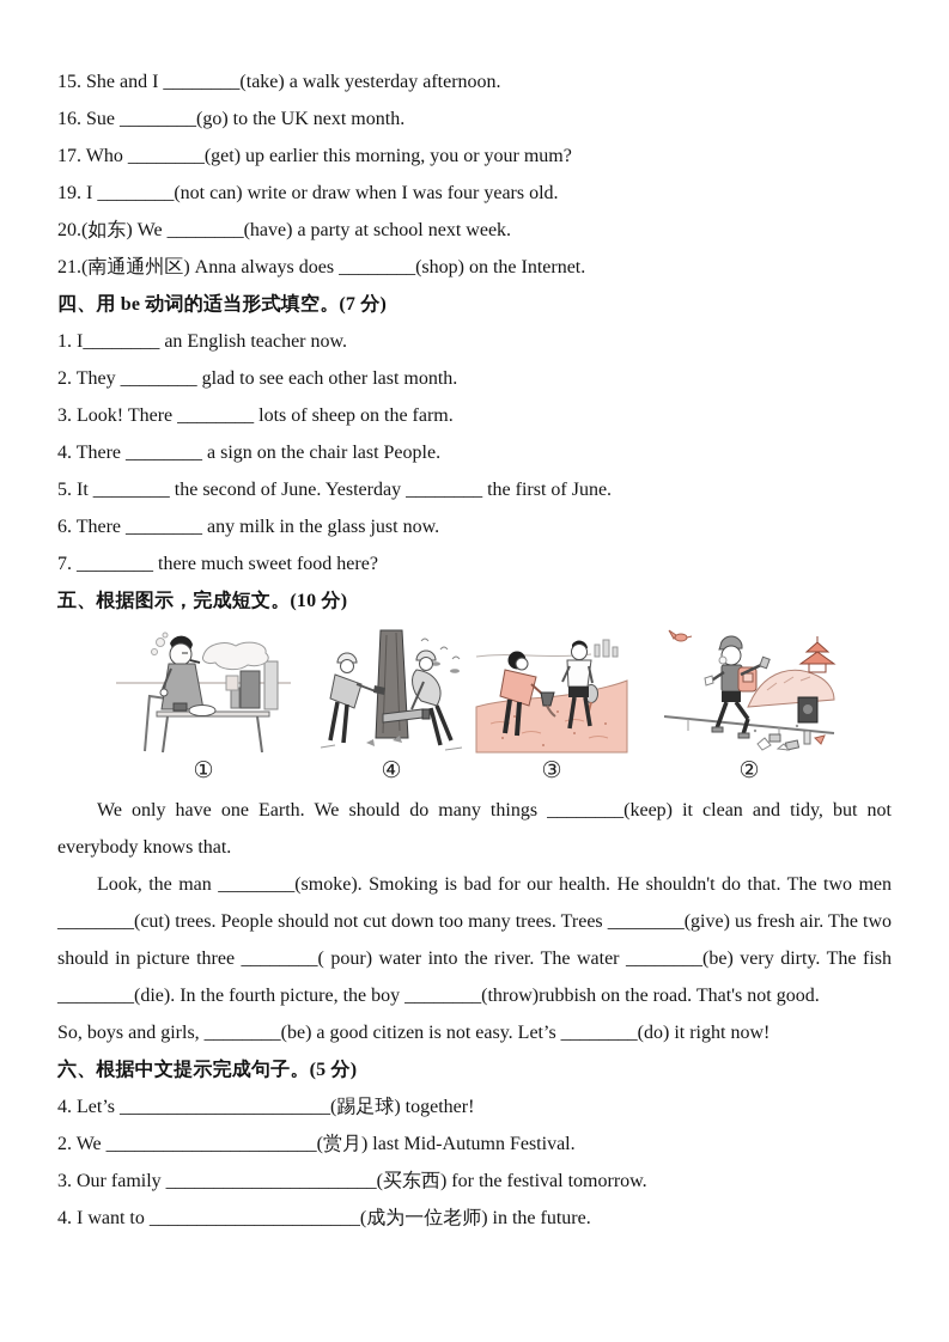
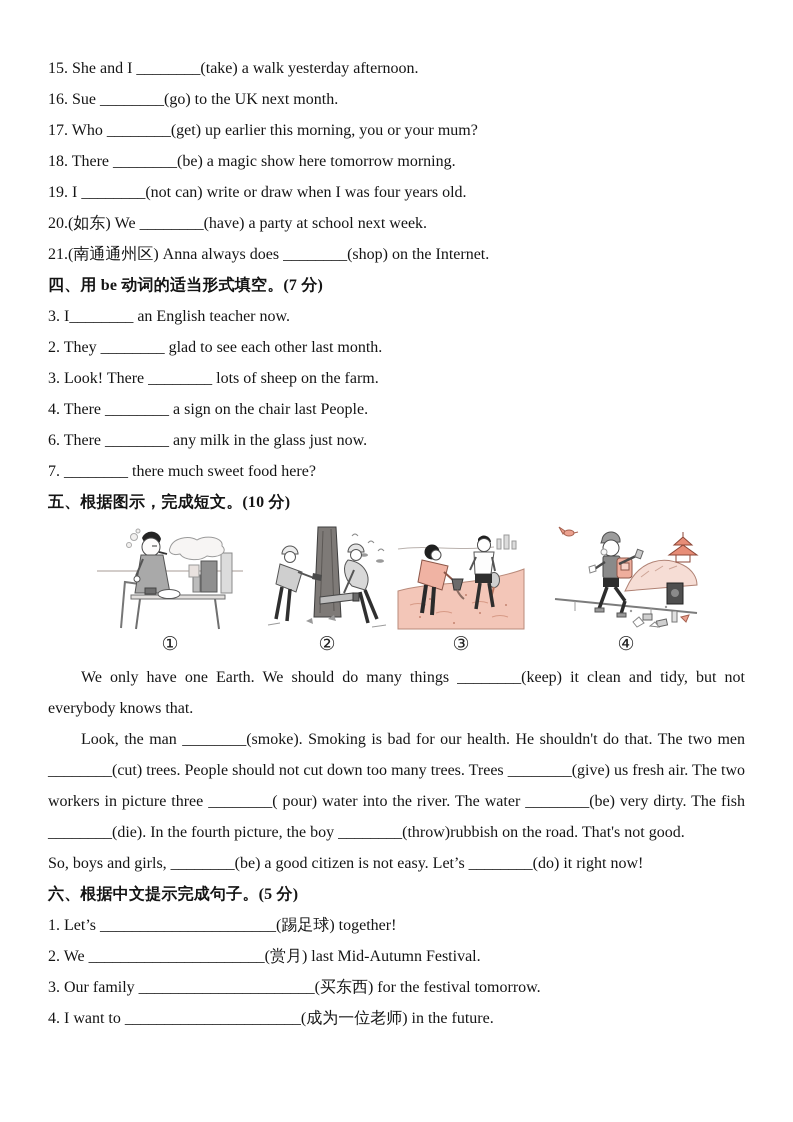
  15. She and I ________(take) a walk yesterday afternoon.
  16. Sue ________(go) to the UK next month.
  17. Who ________(get) up earlier this morning, you or your mum?
+ 18. There ________(be) a magic show here tomorrow morning.
  19. I ________(not can) write or draw when I was four years old.
  20.(如东) We ________(have) a party at school next week.
  21.(南通通州区) Anna always does ________(shop) on the Internet.
  四、用 be 动词的适当形式填空。(7 分)
- 1. I________ an English teacher now.
+ 3. I________ an English teacher now.
  2. They ________ glad to see each other last month.
  3. Look! There ________ lots of sheep on the farm.
  4. There ________ a sign on the chair last People.
- 5. It ________ the second of June. Yesterday ________ the first of June.
  6. There ________ any milk in the glass just now.
  7. ________ there much sweet food here?
  五、根据图示，完成短文。(10 分)
  ①
- ④
+ ②
  ③
- ②
+ ④
  We only have one Earth. We should do many things ________(keep) it clean and tidy, but not everybody knows that.
- Look, the man ________(smoke). Smoking is bad for our health. He shouldn't do that. The two men ________(cut) trees. People should not cut down too many trees. Trees ________(give) us fresh air. The two should in picture three ________( pour) water into the river. The water ________(be) very dirty. The fish ________(die). In the fourth picture, the boy ________(throw)rubbish on the road. That's not good.
+ Look, the man ________(smoke). Smoking is bad for our health. He shouldn't do that. The two men ________(cut) trees. People should not cut down too many trees. Trees ________(give) us fresh air. The two workers in picture three ________( pour) water into the river. The water ________(be) very dirty. The fish ________(die). In the fourth picture, the boy ________(throw)rubbish on the road. That's not good.
  So, boys and girls, ________(be) a good citizen is not easy. Let’s ________(do) it right now!
  六、根据中文提示完成句子。(5 分)
- 4. Let’s ______________________(踢足球) together!
+ 1. Let’s ______________________(踢足球) together!
  2. We ______________________(赏月) last Mid-Autumn Festival.
  3. Our family ______________________(买东西) for the festival tomorrow.
  4. I want to ______________________(成为一位老师) in the future.
